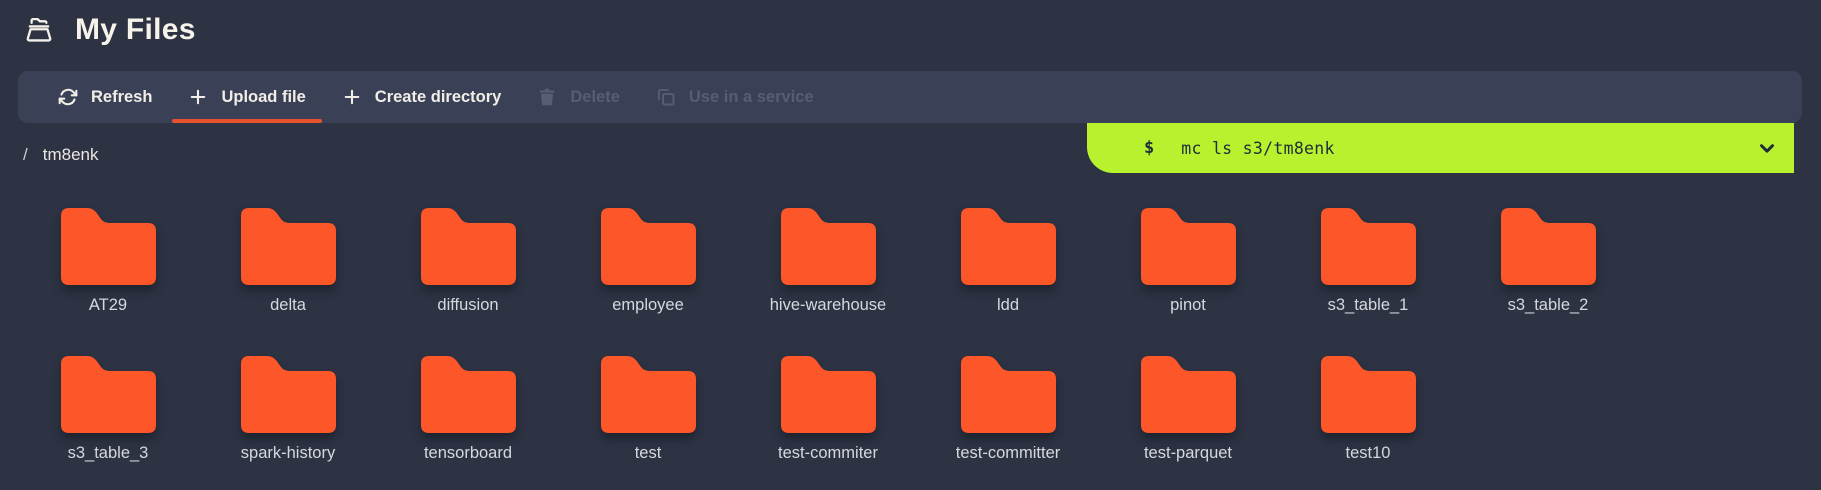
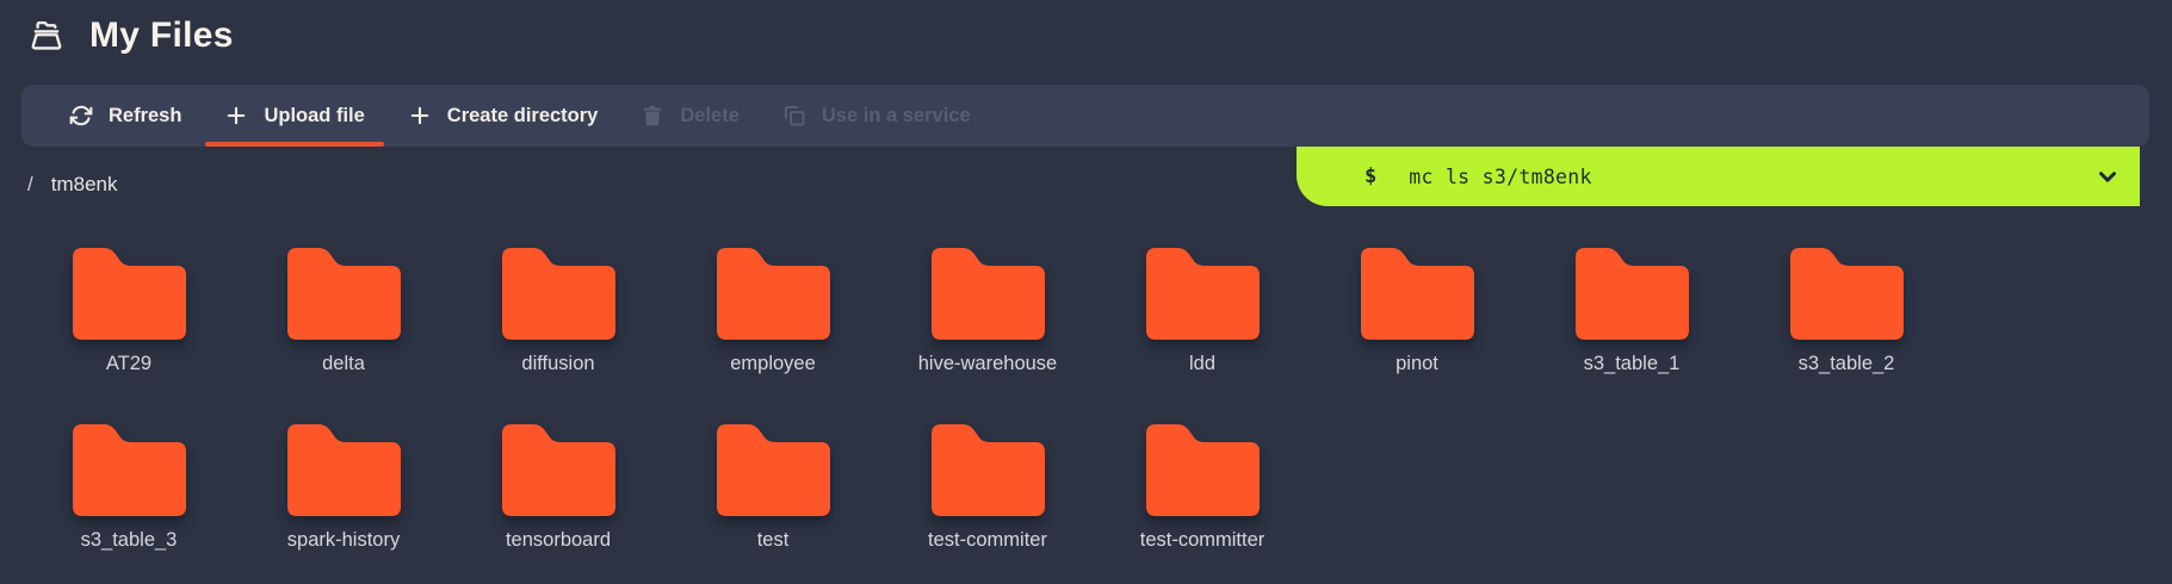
  My Files
  Refresh
  Upload file
  Create directory
  Delete
  Use in a service
  /
  tm8enk
  $
  mc ls s3/tm8enk
  AT29
  delta
  diffusion
  employee
  hive-warehouse
  ldd
  pinot
  s3_table_1
  s3_table_2
  s3_table_3
  spark-history
  tensorboard
  test
  test-commiter
  test-committer
- test-parquet
- test10
